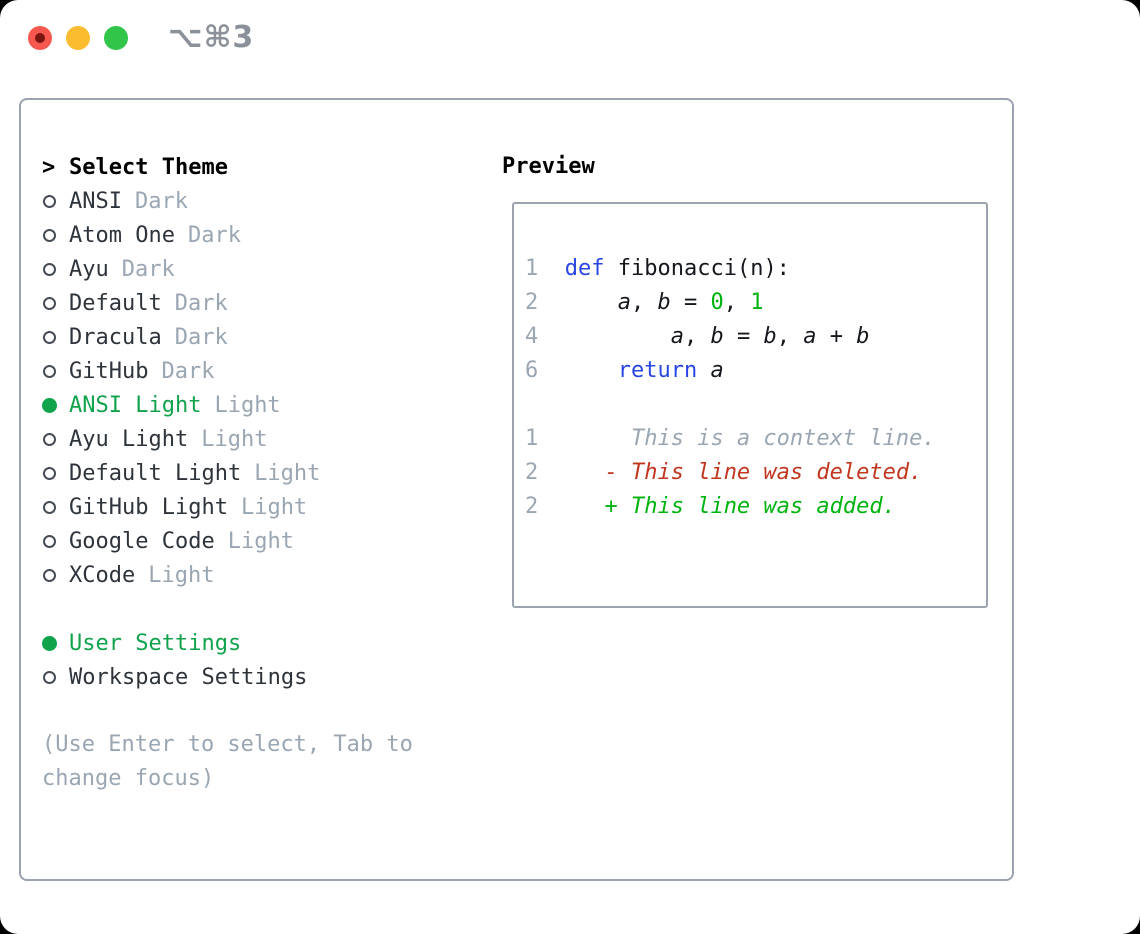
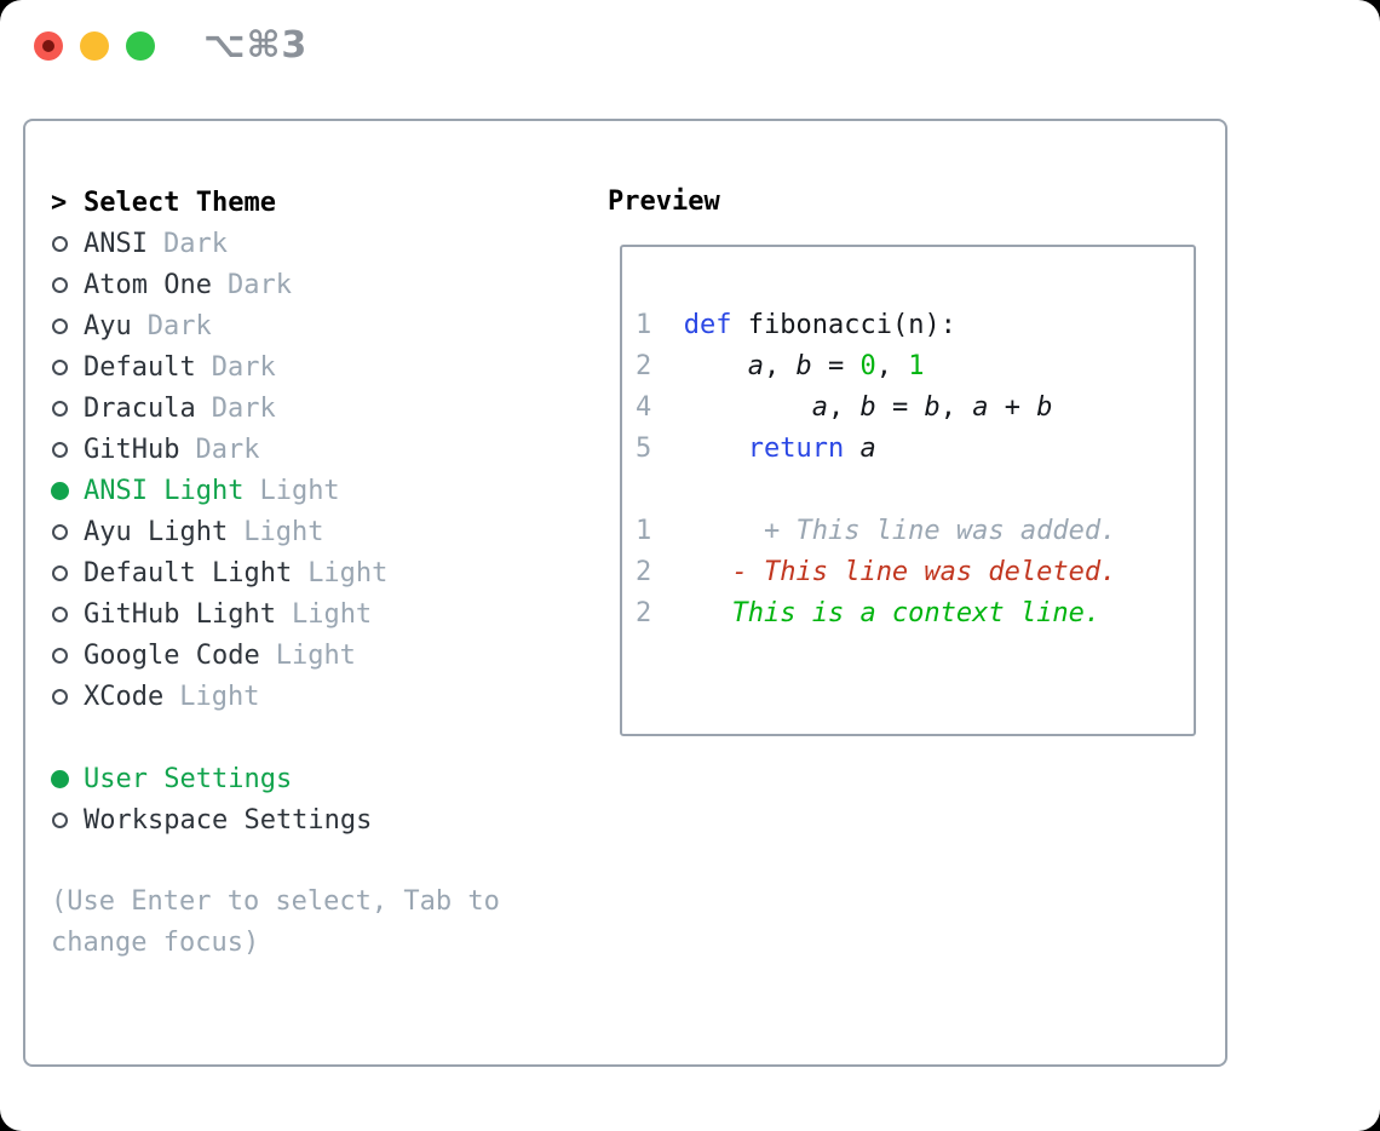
  ⌥⌘3
  >
  Select Theme
  ANSI
  Dark
  Atom One
  Dark
  Ayu
  Dark
  Default
  Dark
  Dracula
  Dark
  GitHub
  Dark
  ANSI Light
  Light
  Ayu Light
  Light
  Default Light
  Light
  GitHub Light
  Light
  Google Code
  Light
  XCode
  Light
  User Settings
  Workspace Settings
  (Use Enter to select, Tab to
  change focus)
  Preview
  1 def fibonacci(n):
  2 a, b = 0, 1
  4 a, b = b, a + b
- 6 return a
+ 5 return a
- 1 This is a context line.
+ 1 + This line was added.
  2 - This line was deleted.
- 2 + This line was added.
+ 2 This is a context line.
